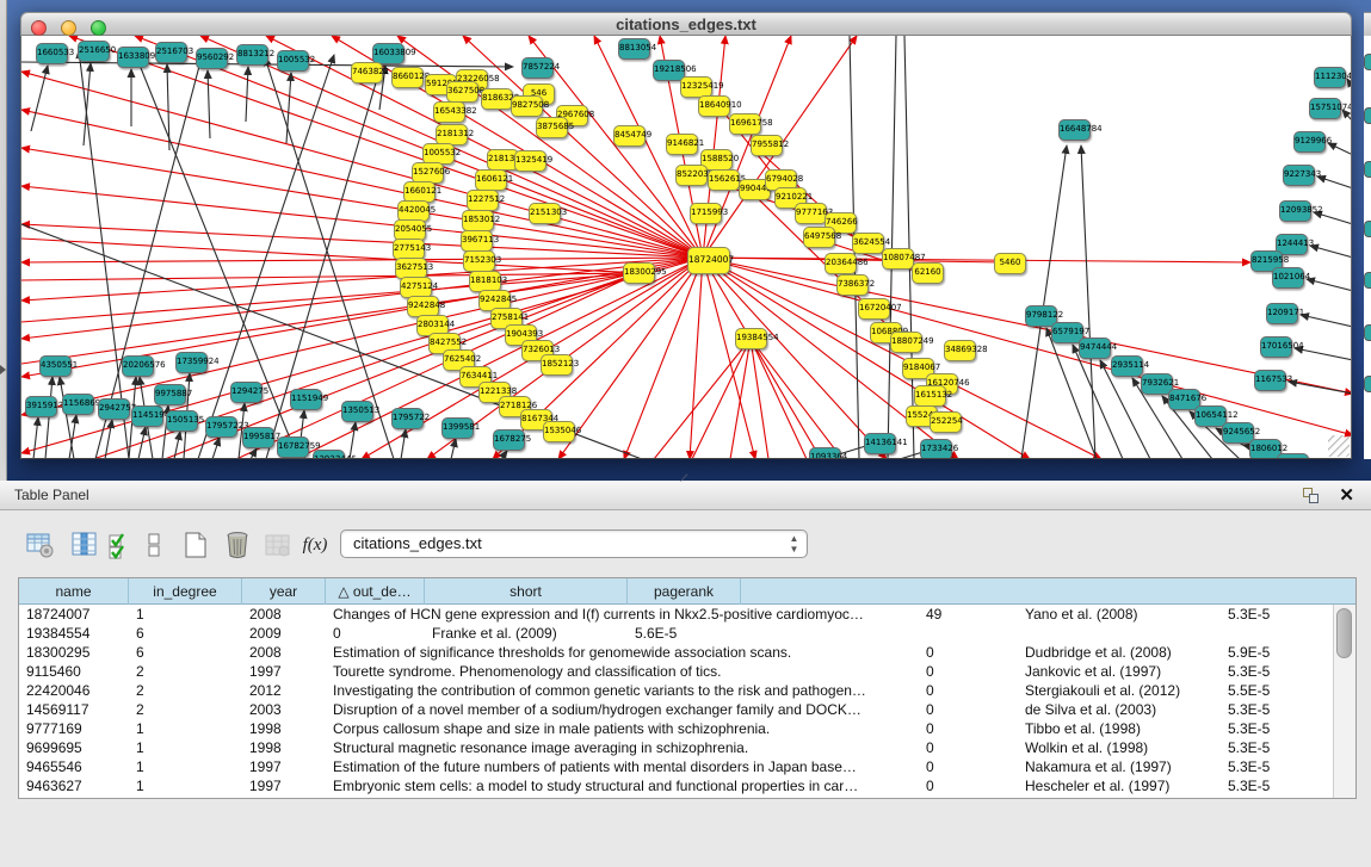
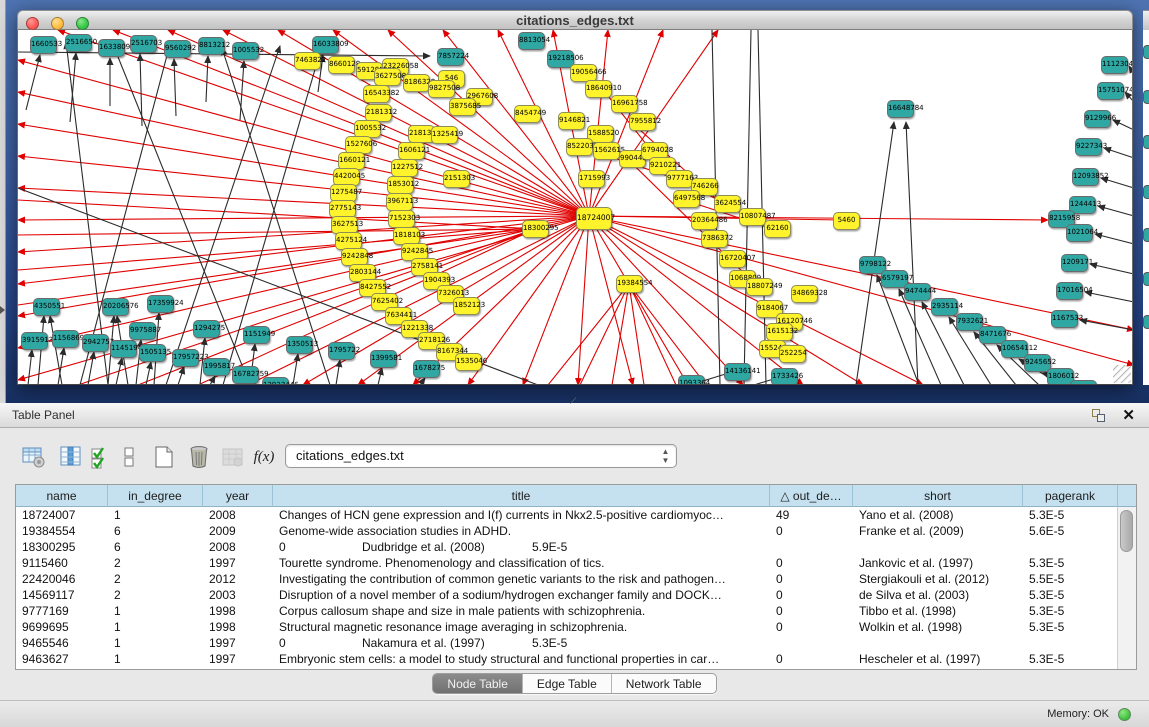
  citations_edges.txt
  1660533
  2516650
  1633809
  2516703
  9560292
  8813212
  1005532
  16033809
  7857224
  8813054
  19218506
  16648784
  1112304
  15751074
  9129966
  9227343
  12093852
  1244413
  8215958
  1021064
  1209171
  17016504
  1167533
  9798122
  6579197
  9474444
  2935114
  7932621
  8471676
  10654112
  9245652
  1806012
  14136141
  1733426
  1093364
  4350551
  3915913
  115686
  294275
  114519
  1505135
  17957223
  1995817
  16782759
  20206576
  17359924
  9975887
  1294275
  1151949
  1350513
  1795722
  1399581
  1678275
  18724007
  7463822
  866012
  23226058
  362750
  81863
  546
  9827508
  16543382
  2967608
  3875685
  8454749
  9146821
  1588520
- 12325419
+ 19056466
  18640910
  16961758
  7955812
  852203
  156261
  99044
  6794028
  9210221
  977716
  746266
  6497568
  3624554
  20364486
  10807487
  62160
  7386372
  16720407
  18807249
  34869328
  9184067
  16120746
  1615132
  252254
  5460
  2181312
  1005532
  1527606
  1660121
  4420045
- 2054055
+ 1275487
  2775143
  3627513
  4275124
  9242848
  2803144
  8427552
  7625402
  7634411
  1221338
  2718126
  8167344
  1535046
  21813
  1606121
  1227512
  1853012
  3967113
  7152303
  1818103
  9242845
  2758141
  1904393
  7326013
  1852123
  1325419
  2151303
  18300295
  19384554
  1715993
  ⟋
  Table Panel
  ✕
  f(x)
  citations_edges.txt
  ▲
  ▼
  name
  in_degree
  year
+ title
  △ out_de…
  short
  pagerank
  18724007
  1
  2008
  Changes of HCN gene expression and I(f) currents in Nkx2.5-positive cardiomyoc…
  49
  Yano et al. (2008)
  5.3E-5
  19384554
  6
  2009
+ Genome-wide association studies in ADHD.
  0
  Franke et al. (2009)
  5.6E-5
  18300295
  6
  2008
- Estimation of significance thresholds for genomewide association scans.
  0
  Dudbridge et al. (2008)
  5.9E-5
  9115460
  2
  1997
  Tourette syndrome. Phenomenology and classification of tics.
  0
  Jankovic et al. (1997)
  5.3E-5
  22420046
  2
  2012
  Investigating the contribution of common genetic variants to the risk and pathogen…
  0
  Stergiakouli et al. (2012)
  5.5E-5
  14569117
  2
  2003
  Disruption of a novel member of a sodium/hydrogen exchanger family and DOCK…
  0
  de Silva et al. (2003)
  5.3E-5
  9777169
  1
  1998
  Corpus callosum shape and size in male patients with schizophrenia.
  0
  Tibbo et al. (1998)
  5.3E-5
  9699695
  1
  1998
  Structural magnetic resonance image averaging in schizophrenia.
  0
  Wolkin et al. (1998)
  5.3E-5
  9465546
  1
  1997
- Estimation of the future numbers of patients with mental disorders in Japan base…
  0
  Nakamura et al. (1997)
  5.3E-5
  9463627
  1
  1997
  Embryonic stem cells: a model to study structural and functional properties in car…
  0
  Hescheler et al. (1997)
  5.3E-5
+ Node Table
+ Edge Table
+ Network Table
+ Memory: OK
